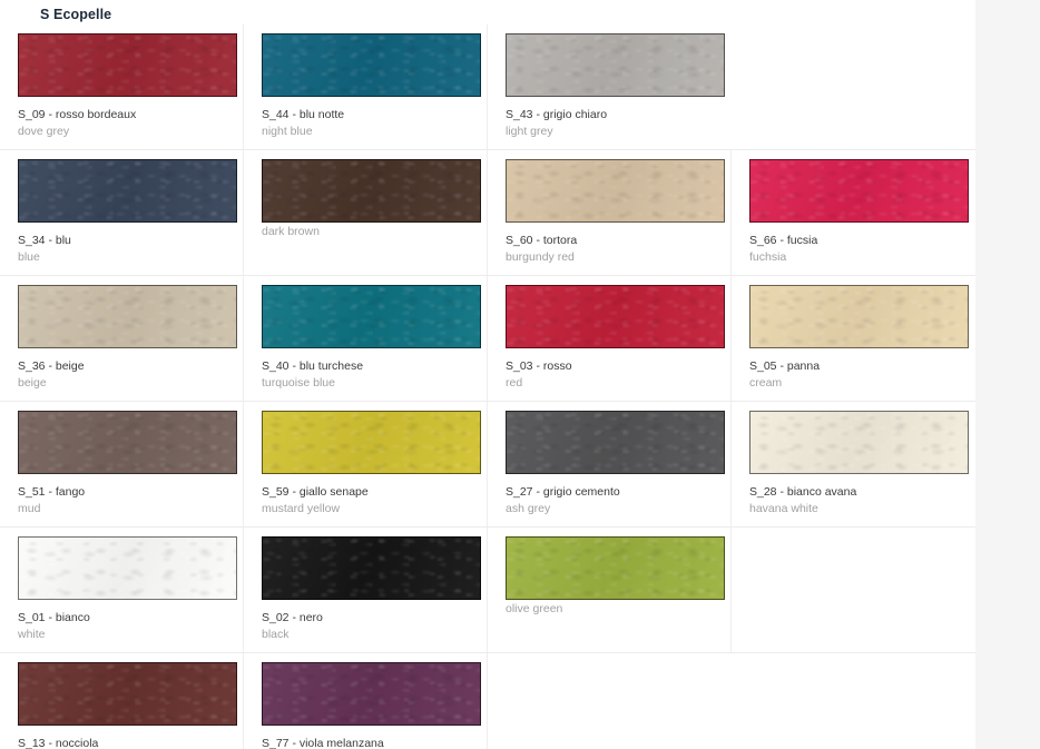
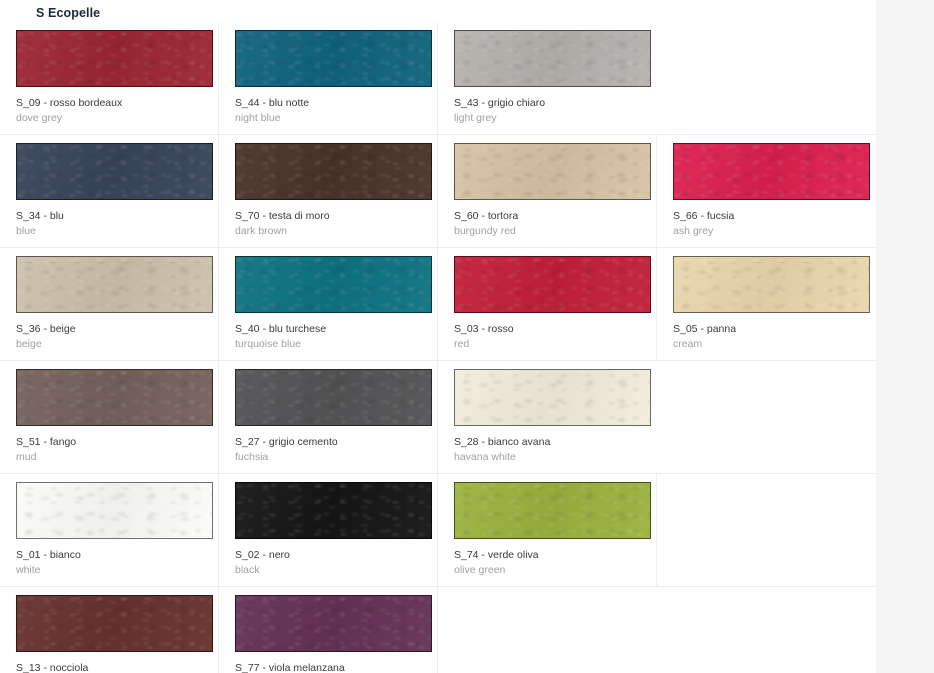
  S Ecopelle
  S_09 - rosso bordeaux
  dove grey
  S_44 - blu notte
  night blue
  S_43 - grigio chiaro
  light grey
  S_34 - blu
  blue
+ S_70 - testa di moro
  dark brown
  S_60 - tortora
  burgundy red
  S_66 - fucsia
- fuchsia
+ ash grey
  S_36 - beige
  beige
  S_40 - blu turchese
  turquoise blue
  S_03 - rosso
  red
  S_05 - panna
  cream
  S_51 - fango
  mud
- S_59 - giallo senape
- mustard yellow
  S_27 - grigio cemento
- ash grey
+ fuchsia
  S_28 - bianco avana
  havana white
  S_01 - bianco
  white
  S_02 - nero
  black
+ S_74 - verde oliva
  olive green
  S_13 - nocciola
  S_77 - viola melanzana
